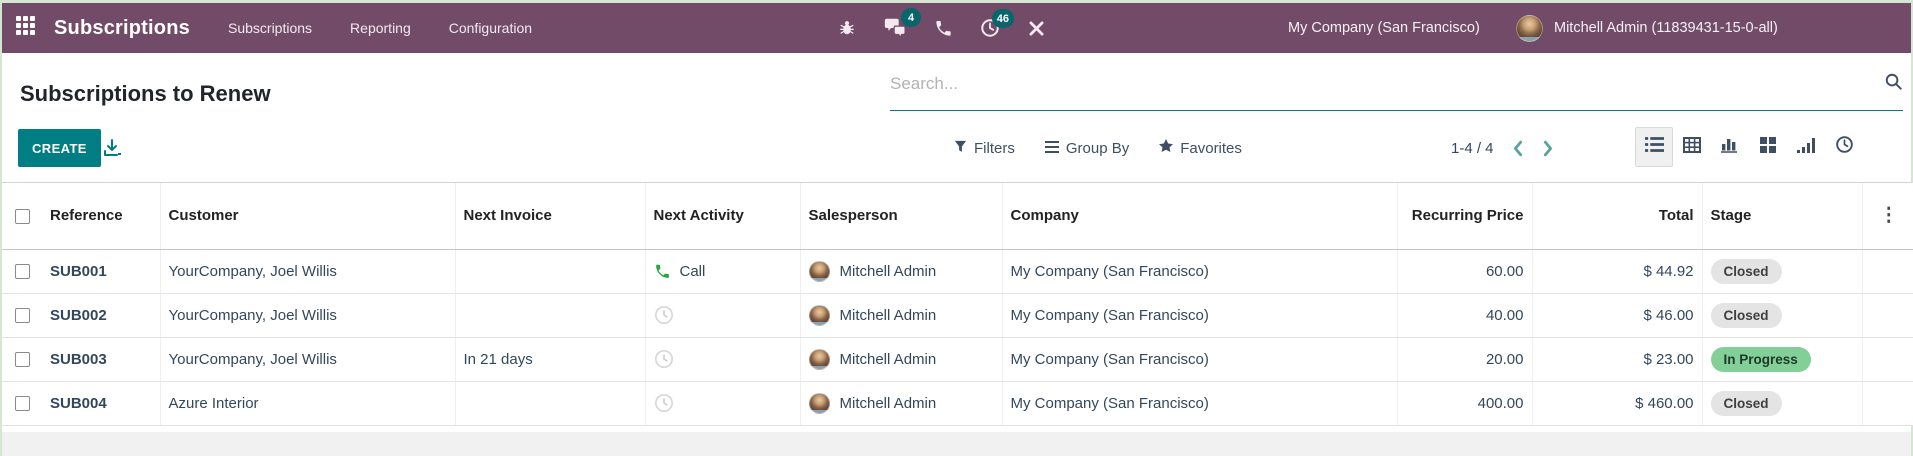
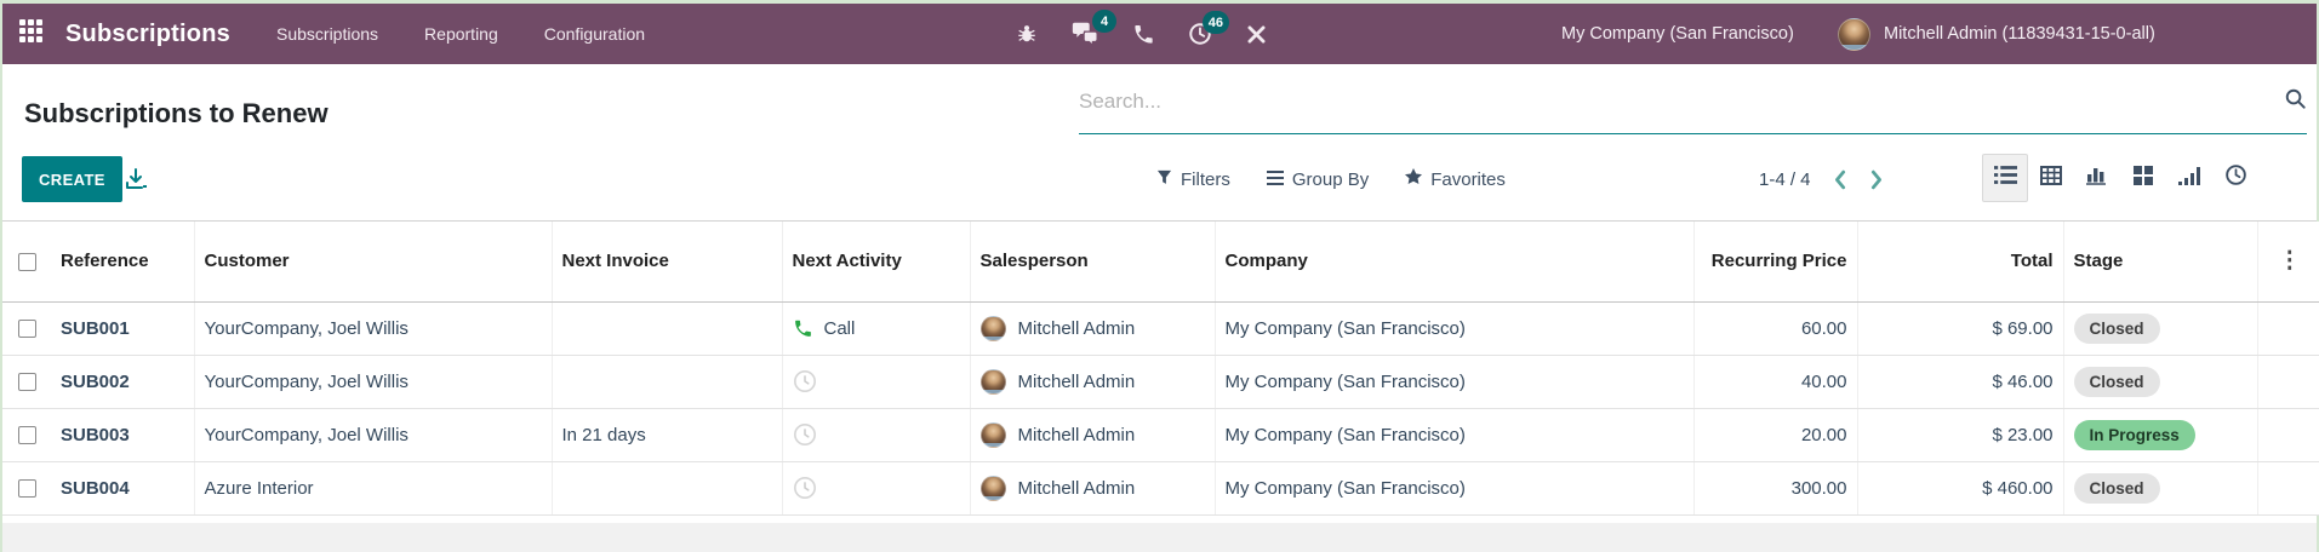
  Subscriptions
  Subscriptions
  Reporting
  Configuration
  4
  46
  My Company (San Francisco)
  Mitchell Admin (11839431-15-0-all)
  Subscriptions to Renew
  Search...
  CREATE
  Filters
  Group By
  Favorites
  1-4 / 4
  	Reference	Customer	Next Invoice	Next Activity	Salesperson	Company	Recurring Price	Total	Stage	⋮
- 	SUB001	YourCompany, Joel Willis		Call	Mitchell Admin	My Company (San Francisco)	60.00	$ 44.92	Closed
+ 	SUB001	YourCompany, Joel Willis		Call	Mitchell Admin	My Company (San Francisco)	60.00	$ 69.00	Closed
  	SUB002	YourCompany, Joel Willis			Mitchell Admin	My Company (San Francisco)	40.00	$ 46.00	Closed
  	SUB003	YourCompany, Joel Willis	In 21 days		Mitchell Admin	My Company (San Francisco)	20.00	$ 23.00	In Progress
- 	SUB004	Azure Interior			Mitchell Admin	My Company (San Francisco)	400.00	$ 460.00	Closed
+ 	SUB004	Azure Interior			Mitchell Admin	My Company (San Francisco)	300.00	$ 460.00	Closed
